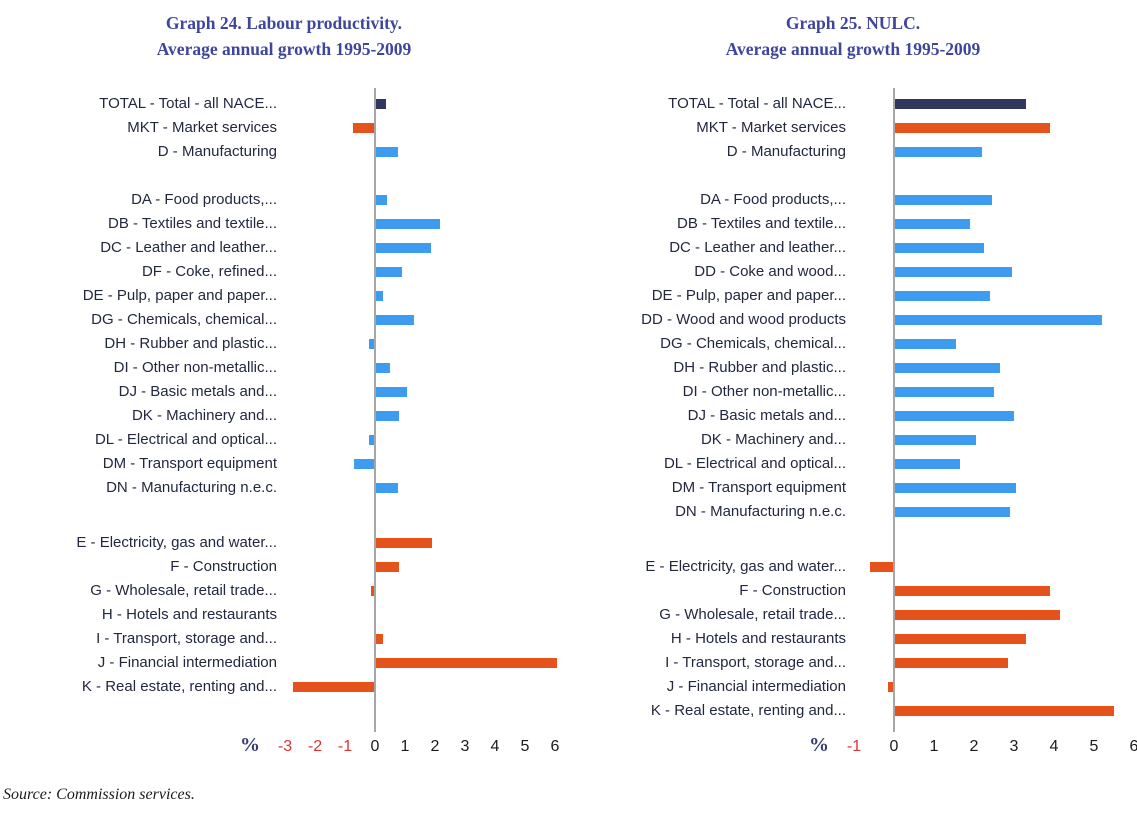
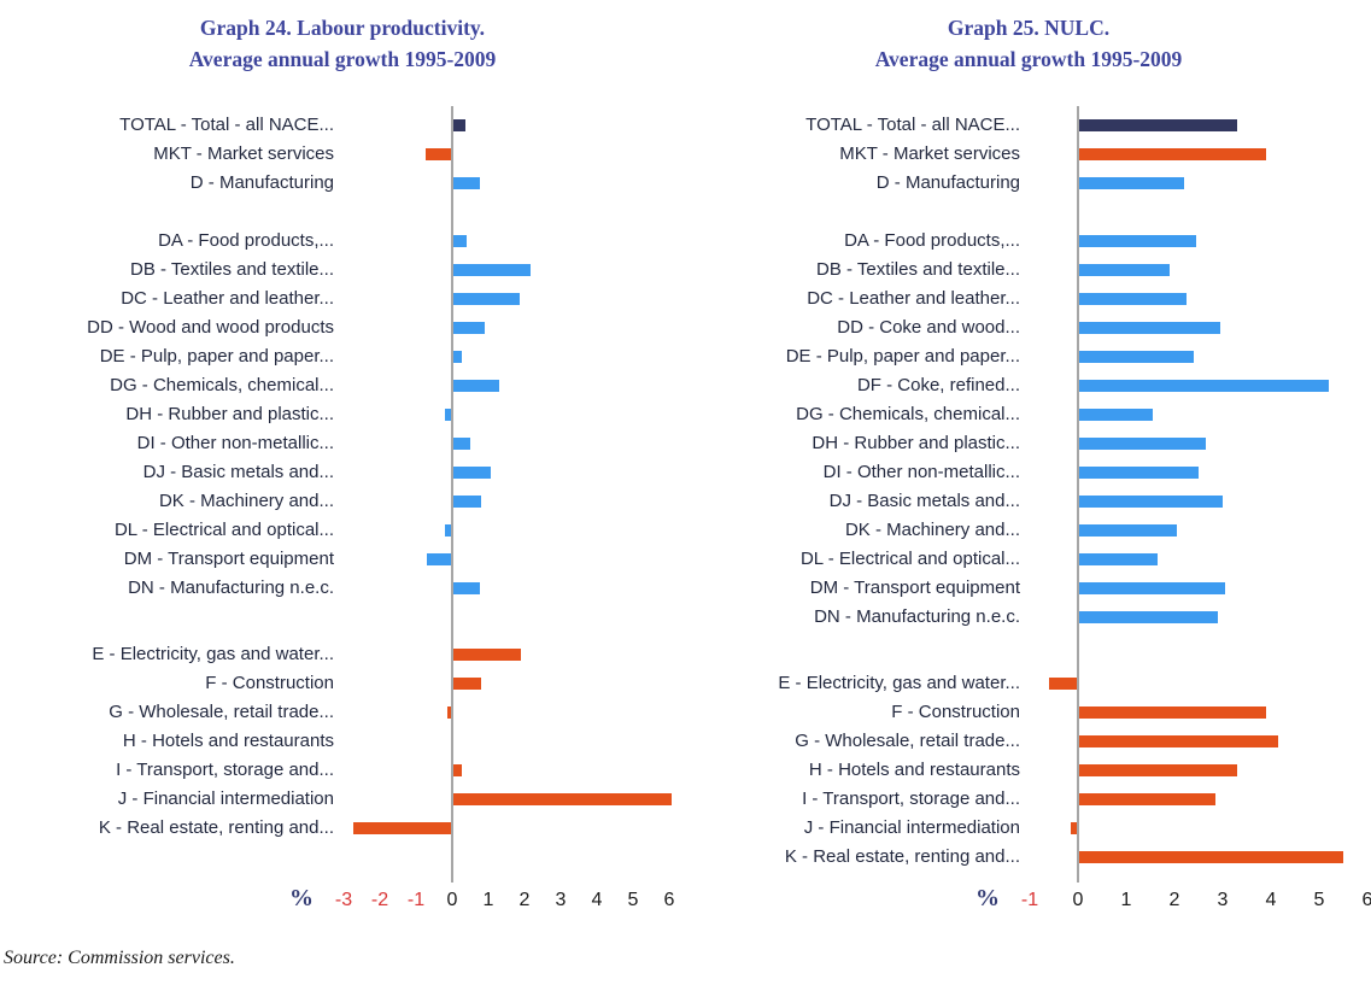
  Graph 24. Labour productivity.
  Average annual growth 1995-2009
  TOTAL - Total - all NACE...
  MKT - Market services
  D - Manufacturing
  DA - Food products,...
  DB - Textiles and textile...
  DC - Leather and leather...
- DF - Coke, refined...
+ DD - Wood and wood products
  DE - Pulp, paper and paper...
  DG - Chemicals, chemical...
  DH - Rubber and plastic...
  DI - Other non-metallic...
  DJ - Basic metals and...
  DK - Machinery and...
  DL - Electrical and optical...
  DM - Transport equipment
  DN - Manufacturing n.e.c.
  E - Electricity, gas and water...
  F - Construction
  G - Wholesale, retail trade...
  H - Hotels and restaurants
  I - Transport, storage and...
  J - Financial intermediation
  K - Real estate, renting and...
  %
  -3
  -2
  -1
  0
  1
  2
  3
  4
  5
  6
  Graph 25. NULC.
  Average annual growth 1995-2009
  TOTAL - Total - all NACE...
  MKT - Market services
  D - Manufacturing
  DA - Food products,...
  DB - Textiles and textile...
  DC - Leather and leather...
  DD - Coke and wood...
  DE - Pulp, paper and paper...
- DD - Wood and wood products
+ DF - Coke, refined...
  DG - Chemicals, chemical...
  DH - Rubber and plastic...
  DI - Other non-metallic...
  DJ - Basic metals and...
  DK - Machinery and...
  DL - Electrical and optical...
  DM - Transport equipment
  DN - Manufacturing n.e.c.
  E - Electricity, gas and water...
  F - Construction
  G - Wholesale, retail trade...
  H - Hotels and restaurants
  I - Transport, storage and...
  J - Financial intermediation
  K - Real estate, renting and...
  %
  -1
  0
  1
  2
  3
  4
  5
  6
  Source: Commission services.
